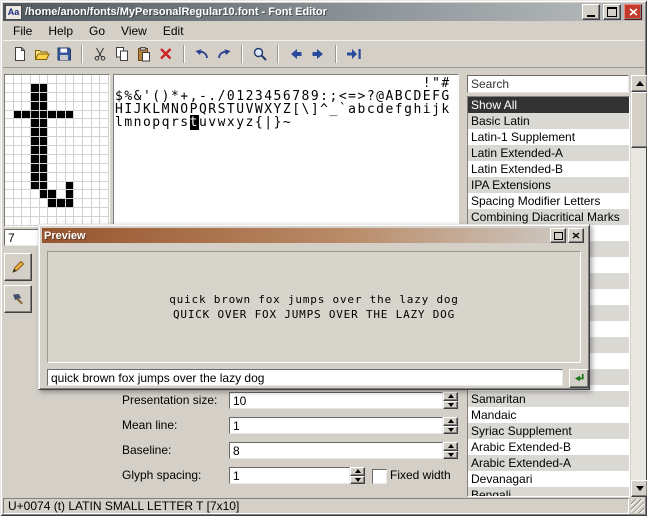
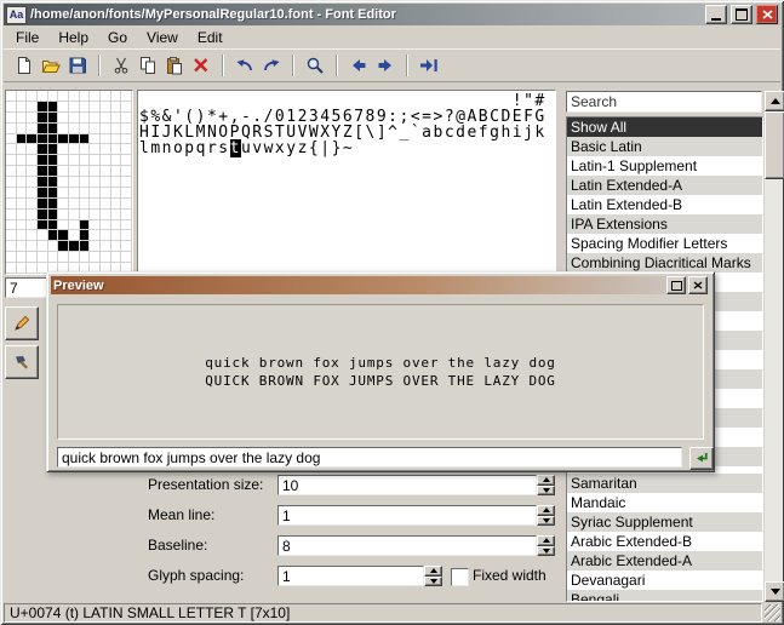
  Aa
  /home/anon/fonts/MyPersonalRegular10.font - Font Editor
  File
  Help
  Go
  View
  Edit
  7
  !"#
  $%&'()*+,-./0123456789:;<=>?@ABCDEFG
  HIJKLMNOPQRSTUVWXYZ[\]^_`abcdefghijk
  lmnopqrstuvwxyz{|}~
  Search
  Show All
  Basic Latin
  Latin-1 Supplement
  Latin Extended-A
  Latin Extended-B
  IPA Extensions
  Spacing Modifier Letters
  Combining Diacritical Marks
  Samaritan
  Mandaic
  Syriac Supplement
  Arabic Extended-B
  Arabic Extended-A
  Devanagari
  Bengali
  Presentation size:
  10
  Mean line:
  1
  Baseline:
  8
  Glyph spacing:
  1
  Fixed width
  Preview
  quick brown fox jumps over the lazy dog
- QUICK OVER FOX JUMPS OVER THE LAZY DOG
+ QUICK BROWN FOX JUMPS OVER THE LAZY DOG
  quick brown fox jumps over the lazy dog
  U+0074 (t) LATIN SMALL LETTER T [7x10]
